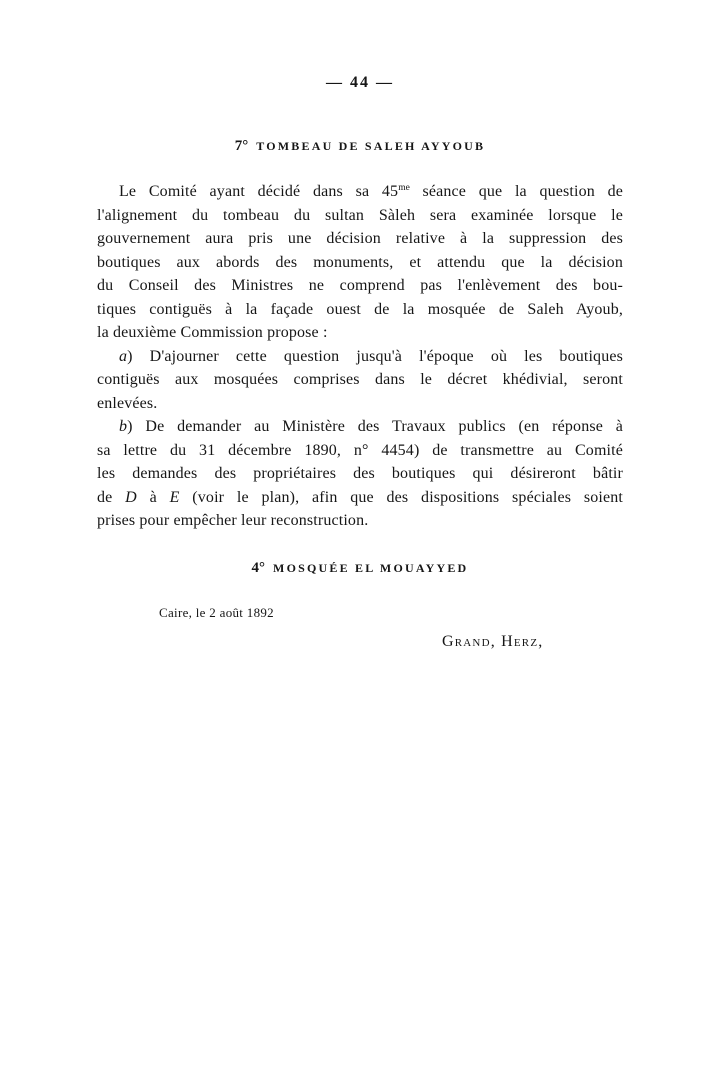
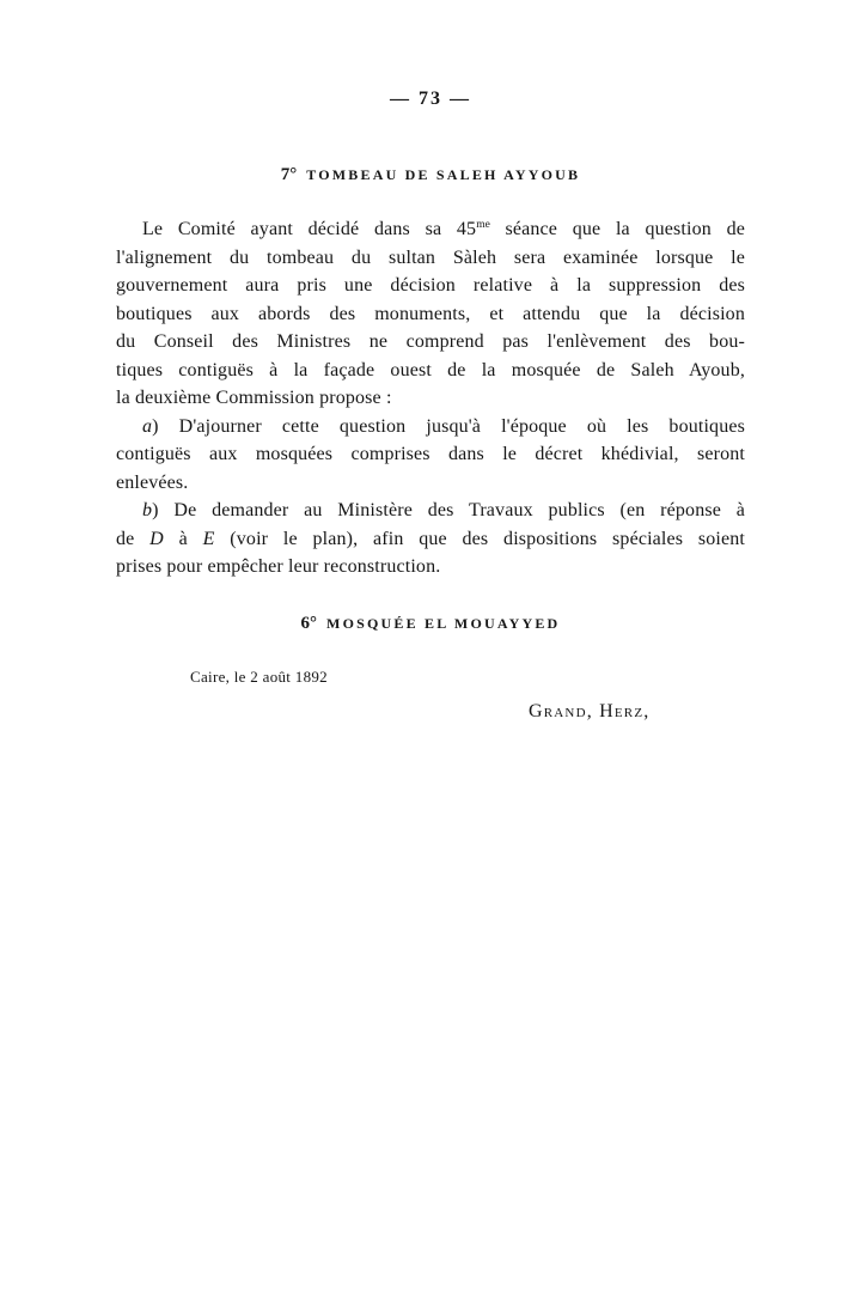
- — 44 —
+ — 73 —
  7° TOMBEAU DE SALEH AYYOUB
  Le Comité ayant décidé dans sa 45me séance que la question de
  l'alignement du tombeau du sultan Sàleh sera examinée lorsque le
  gouvernement aura pris une décision relative à la suppression des
  boutiques aux abords des monuments, et attendu que la décision
  du Conseil des Ministres ne comprend pas l'enlèvement des bou-
  tiques contiguës à la façade ouest de la mosquée de Saleh Ayoub,
  la deuxième Commission propose :
  a) D'ajourner cette question jusqu'à l'époque où les boutiques
  contiguës aux mosquées comprises dans le décret khédivial, seront
  enlevées.
  b) De demander au Ministère des Travaux publics (en réponse à
- sa lettre du 31 décembre 1890, n° 4454) de transmettre au Comité
- les demandes des propriétaires des boutiques qui désireront bâtir
  de D à E (voir le plan), afin que des dispositions spéciales soient
  prises pour empêcher leur reconstruction.
- 4° MOSQUÉE EL MOUAYYED
+ 6° MOSQUÉE EL MOUAYYED
  Caire, le 2 août 1892
  Grand, Herz,
